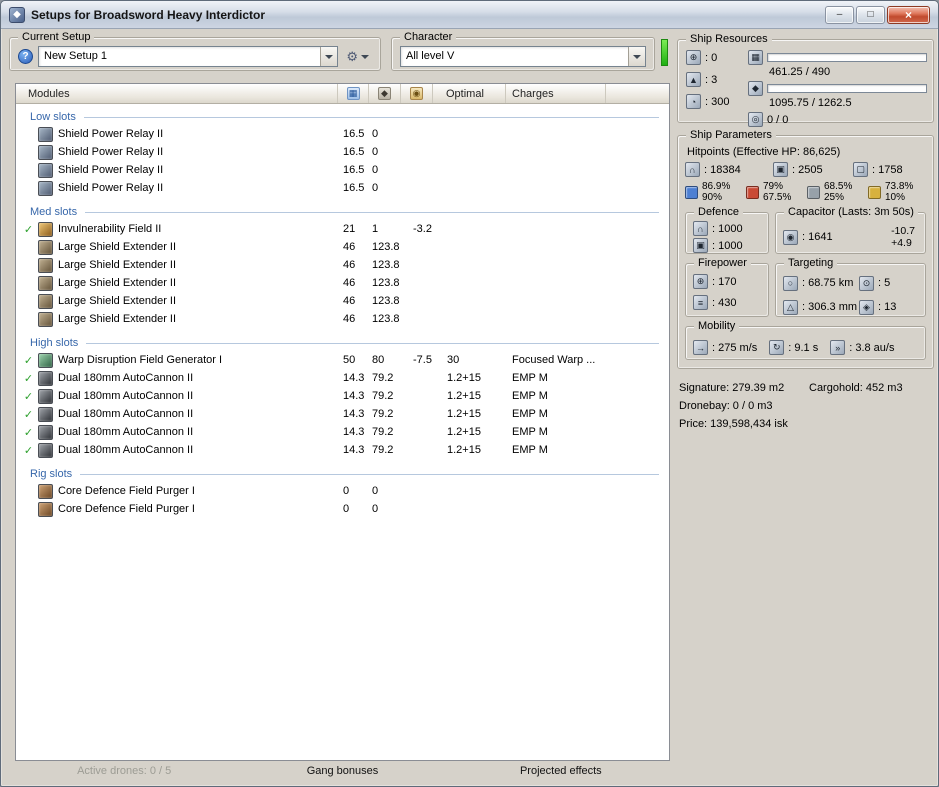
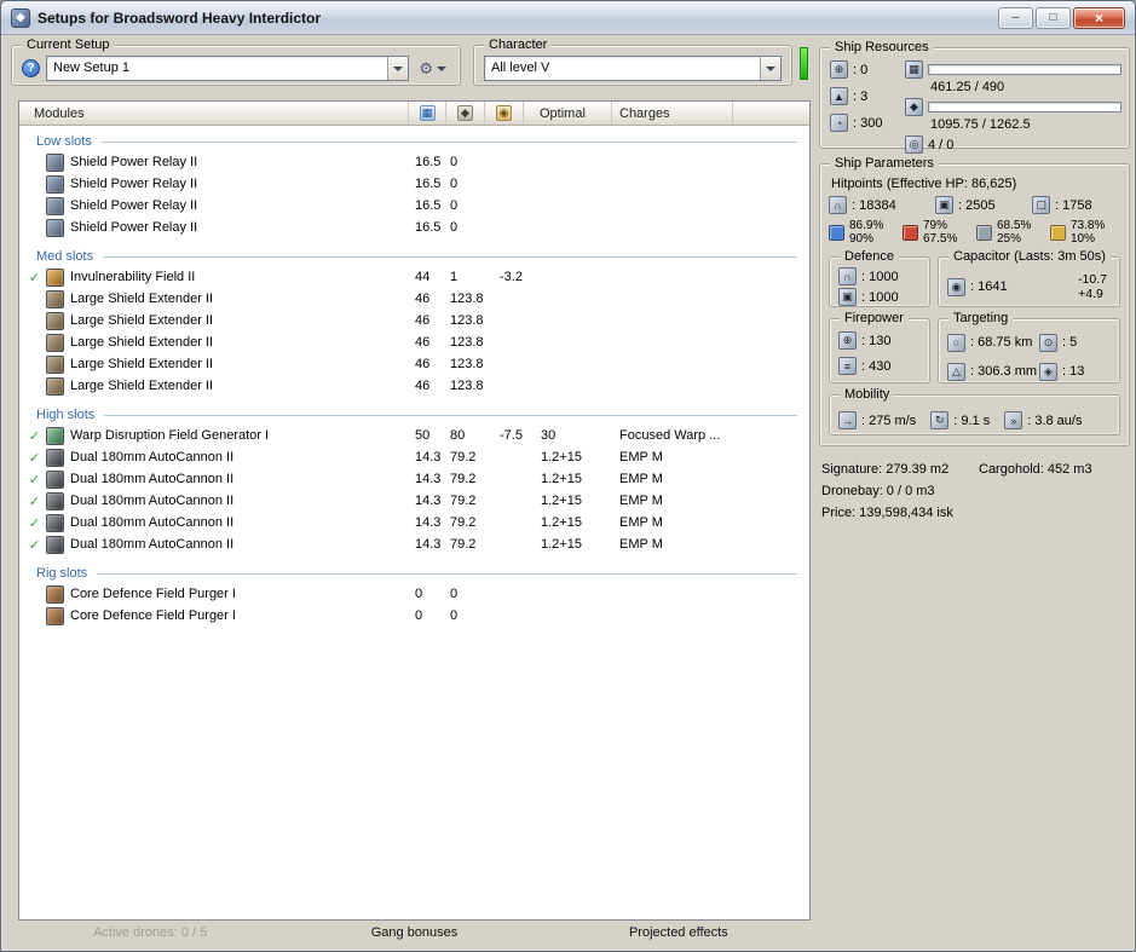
  ◆
  Setups for Broadsword Heavy Interdictor
  –
  □
  ×
  Current Setup
  ?
  New Setup 1
  ⚙
  Character
  All level V
  Modules
  ▦
  ◆
  ◉
  Optimal
  Charges
  Low slots
  Shield Power Relay II
  16.5
  0
  Shield Power Relay II
  16.5
  0
  Shield Power Relay II
  16.5
  0
  Shield Power Relay II
  16.5
  0
  Med slots
  ✓
  Invulnerability Field II
- 21
+ 44
  1
  -3.2
  Large Shield Extender II
  46
  123.8
  Large Shield Extender II
  46
  123.8
  Large Shield Extender II
  46
  123.8
  Large Shield Extender II
  46
  123.8
  Large Shield Extender II
  46
  123.8
  High slots
  ✓
  Warp Disruption Field Generator I
  50
  80
  -7.5
  30
  Focused Warp ...
  ✓
  Dual 180mm AutoCannon II
  14.3
  79.2
  1.2+15
  EMP M
  ✓
  Dual 180mm AutoCannon II
  14.3
  79.2
  1.2+15
  EMP M
  ✓
  Dual 180mm AutoCannon II
  14.3
  79.2
  1.2+15
  EMP M
  ✓
  Dual 180mm AutoCannon II
  14.3
  79.2
  1.2+15
  EMP M
  ✓
  Dual 180mm AutoCannon II
  14.3
  79.2
  1.2+15
  EMP M
  Rig slots
  Core Defence Field Purger I
  0
  0
  Core Defence Field Purger I
  0
  0
  Ship Resources
  ⊕
  : 0
  ▲
  : 3
  ◔
  : 300
  ▦
  461.25 / 490
  ◆
  1095.75 / 1262.5
  ◎
- 0 / 0
+ 4 / 0
  Ship Parameters
  Hitpoints (Effective HP: 86,625)
  ∩
  : 18384
  ▣
  : 2505
  ▢
  : 1758
  86.9%
  90%
  79%
  67.5%
  68.5%
  25%
  73.8%
  10%
  Defence
  ∩
  : 1000
  ▣
  : 1000
  Capacitor (Lasts: 3m 50s)
  ◉
  : 1641
  -10.7
  +4.9
  Firepower
  ⊕
- : 170
+ : 130
  ≡
  : 430
  Targeting
  ○
  : 68.75 km
  ⊙
  : 5
  △
  : 306.3 mm
  ◈
  : 13
  Mobility
  →
  : 275 m/s
  ↻
  : 9.1 s
  »
  : 3.8 au/s
  Signature: 279.39 m2
  Cargohold: 452 m3
  Dronebay: 0 / 0 m3
  Price: 139,598,434 isk
  Active drones: 0 / 5
  Gang bonuses
  Projected effects
